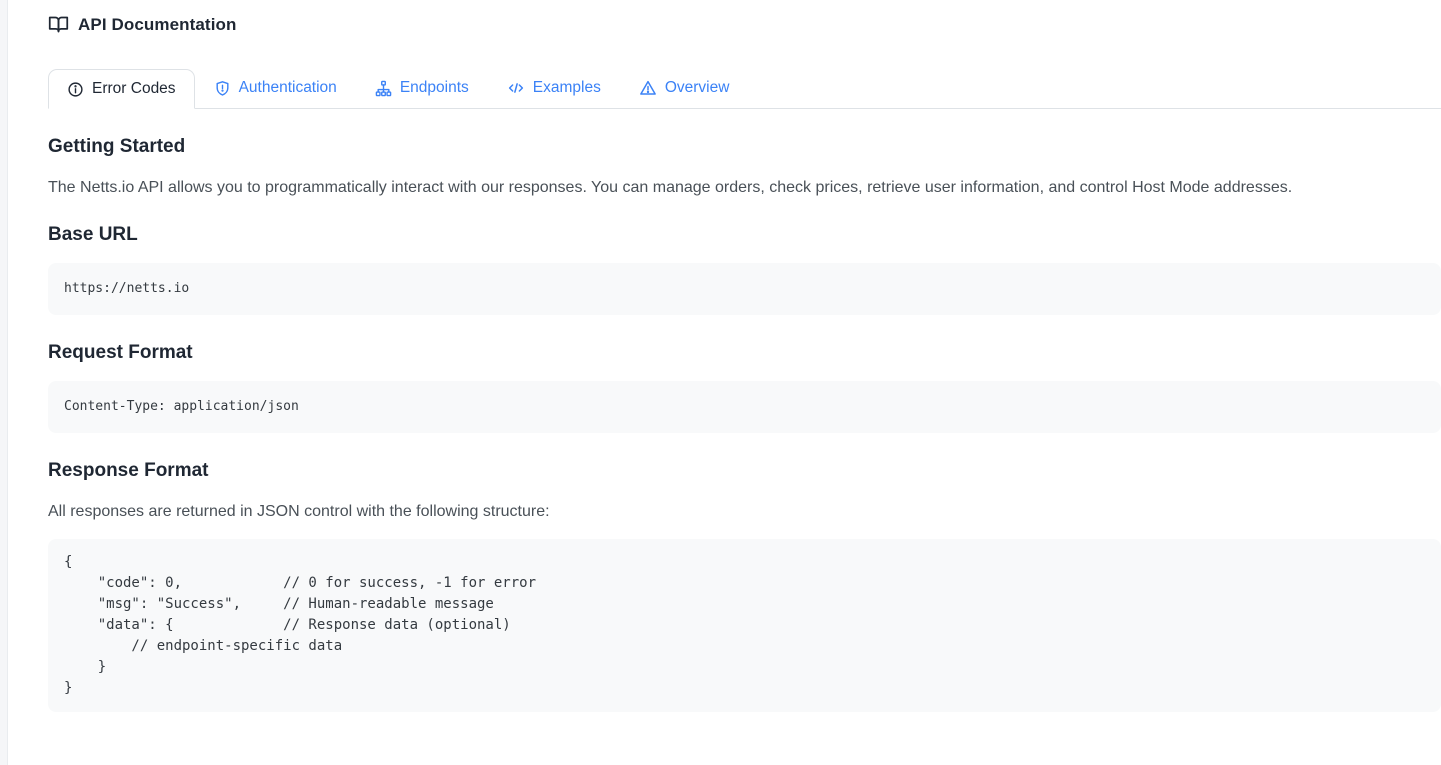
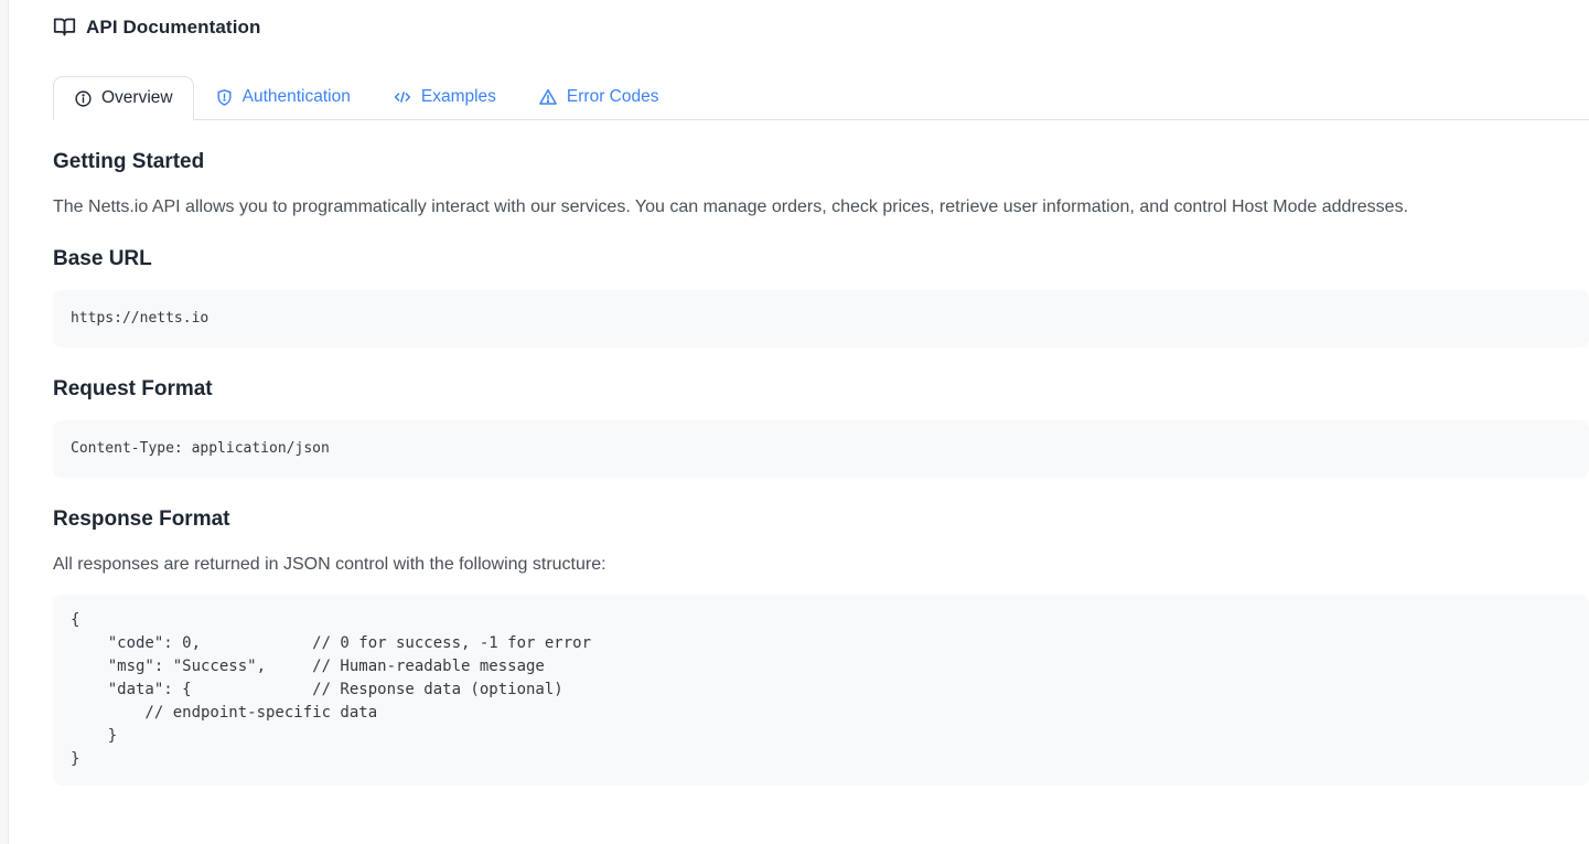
  API Documentation
- Error Codes
+ Overview
  Authentication
- Endpoints
  Examples
- Overview
+ Error Codes
  Getting Started
- The Netts.io API allows you to programmatically interact with our responses. You can manage orders, check prices, retrieve user information, and control Host Mode addresses.
+ The Netts.io API allows you to programmatically interact with our services. You can manage orders, check prices, retrieve user information, and control Host Mode addresses.
  Base URL
  https://netts.io
  Request Format
  Content-Type: application/json
  Response Format
  All responses are returned in JSON control with the following structure:
  {
  "code": 0, // 0 for success, -1 for error
  "msg": "Success", // Human-readable message
  "data": { // Response data (optional)
  // endpoint-specific data
  }
  }
